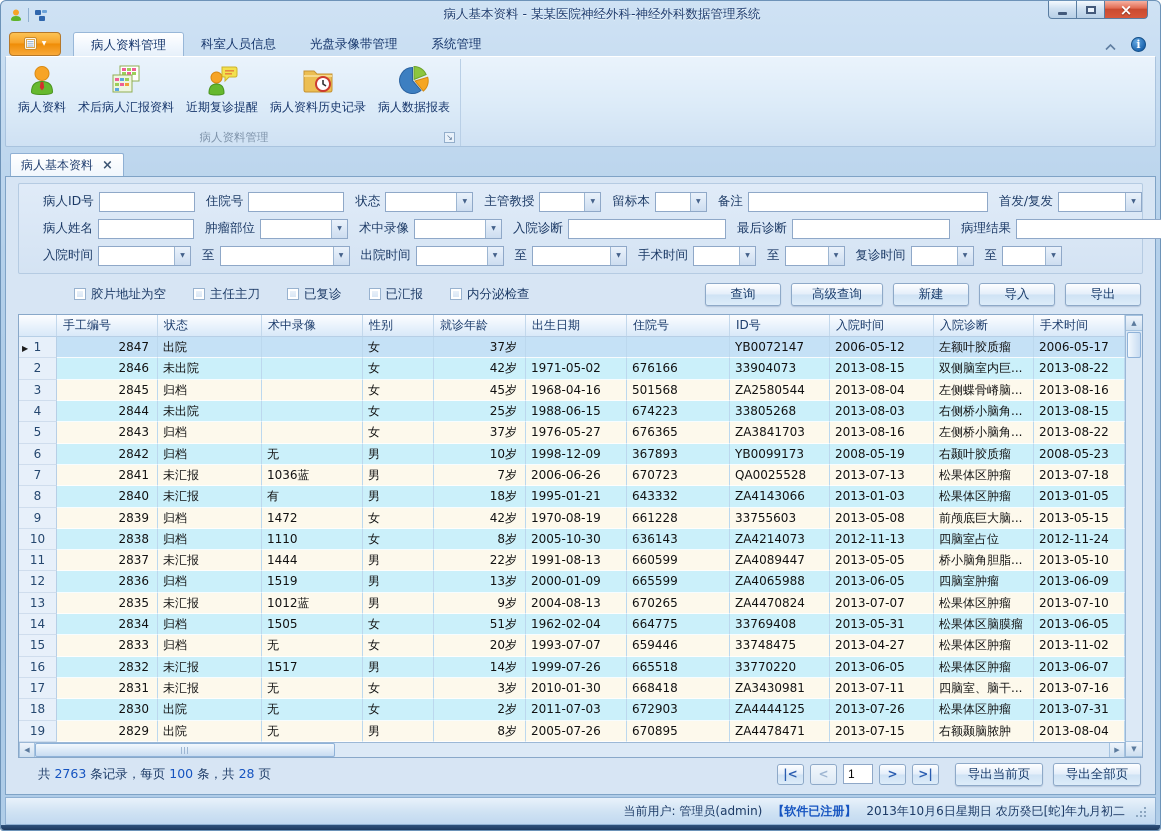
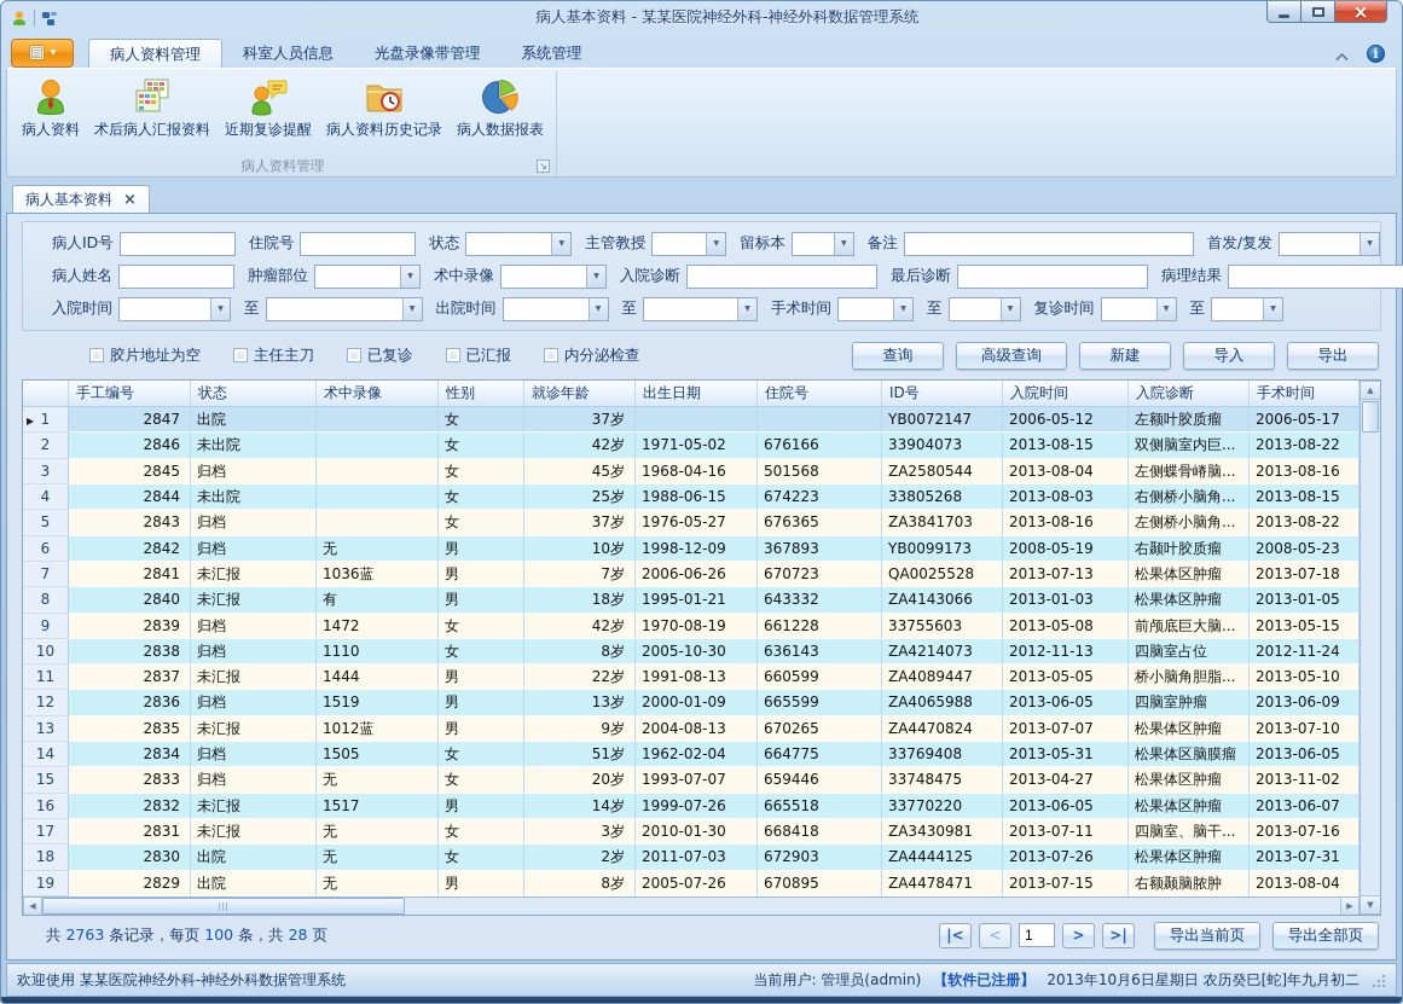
  病人基本资料 - 某某医院神经外科-神经外科数据管理系统
  病人资料管理
  科室人员信息
  光盘录像带管理
  系统管理
  病人资料
  术后病人汇报资料
  近期复诊提醒
  病人资料历史记录
  病人数据报表
  病人资料管理
  病人基本资料
  病人ID号
  住院号
  状态
  主管教授
  留标本
  备注
  首发/复发
  病人姓名
  肿瘤部位
  术中录像
  入院诊断
  最后诊断
  病理结果
  入院时间
  至
  出院时间
  至
  手术时间
  至
  复诊时间
  至
  胶片地址为空
  主任主刀
  已复诊
  已汇报
  内分泌检查
  查询
  高级查询
  新建
  导入
  导出
  手工编号
  状态
  术中录像
  性别
  就诊年龄
  出生日期
  住院号
  ID号
  入院时间
  入院诊断
  手术时间
  1
  2847
  出院
  女
  37岁
  YB0072147
  2006-05-12
  左额叶胶质瘤
  2006-05-17
  2
  2846
  未出院
  女
  42岁
  1971-05-02
  676166
  33904073
  2013-08-15
  双侧脑室内巨...
  2013-08-22
  3
  2845
  归档
  女
  45岁
  1968-04-16
  501568
  ZA2580544
  2013-08-04
  左侧蝶骨嵴脑...
  2013-08-16
  4
  2844
  未出院
  女
  25岁
  1988-06-15
  674223
  33805268
  2013-08-03
  右侧桥小脑角...
  2013-08-15
  5
  2843
  归档
  女
  37岁
  1976-05-27
  676365
  ZA3841703
  2013-08-16
  左侧桥小脑角...
  2013-08-22
  6
  2842
  归档
  无
  男
  10岁
  1998-12-09
  367893
  YB0099173
  2008-05-19
  右颞叶胶质瘤
  2008-05-23
  7
  2841
  未汇报
  1036蓝
  男
  7岁
  2006-06-26
  670723
  QA0025528
  2013-07-13
  松果体区肿瘤
  2013-07-18
  8
  2840
  未汇报
  有
  男
  18岁
  1995-01-21
  643332
  ZA4143066
  2013-01-03
  松果体区肿瘤
  2013-01-05
  9
  2839
  归档
  1472
  女
  42岁
  1970-08-19
  661228
  33755603
  2013-05-08
  前颅底巨大脑...
  2013-05-15
  10
  2838
  归档
  1110
  女
  8岁
  2005-10-30
  636143
  ZA4214073
  2012-11-13
  四脑室占位
  2012-11-24
  11
  2837
  未汇报
  1444
  男
  22岁
  1991-08-13
  660599
  ZA4089447
  2013-05-05
  桥小脑角胆脂...
  2013-05-10
  12
  2836
  归档
  1519
  男
  13岁
  2000-01-09
  665599
  ZA4065988
  2013-06-05
  四脑室肿瘤
  2013-06-09
  13
  2835
  未汇报
  1012蓝
  男
  9岁
  2004-08-13
  670265
  ZA4470824
  2013-07-07
  松果体区肿瘤
  2013-07-10
  14
  2834
  归档
  1505
  女
  51岁
  1962-02-04
  664775
  33769408
  2013-05-31
  松果体区脑膜瘤
  2013-06-05
  15
  2833
  归档
  无
  女
  20岁
  1993-07-07
  659446
  33748475
  2013-04-27
  松果体区肿瘤
  2013-11-02
  16
  2832
  未汇报
  1517
  男
  14岁
  1999-07-26
  665518
  33770220
  2013-06-05
  松果体区肿瘤
  2013-06-07
  17
  2831
  未汇报
  无
  女
  3岁
  2010-01-30
  668418
  ZA3430981
  2013-07-11
  四脑室、脑干...
  2013-07-16
  18
  2830
  出院
  无
  女
  2岁
  2011-07-03
  672903
  ZA4444125
  2013-07-26
  松果体区肿瘤
  2013-07-31
  19
  2829
  出院
  无
  男
  8岁
  2005-07-26
  670895
  ZA4478471
  2013-07-15
  右额颞脑脓肿
  2013-08-04
  共 2763 条记录，每页 100 条，共 28 页
  |<
  <
  1
  >
  >|
  导出当前页
  导出全部页
+ 欢迎使用 某某医院神经外科-神经外科数据管理系统
  当前用户: 管理员(admin)
  【软件已注册】
  2013年10月6日星期日 农历癸巳[蛇]年九月初二
